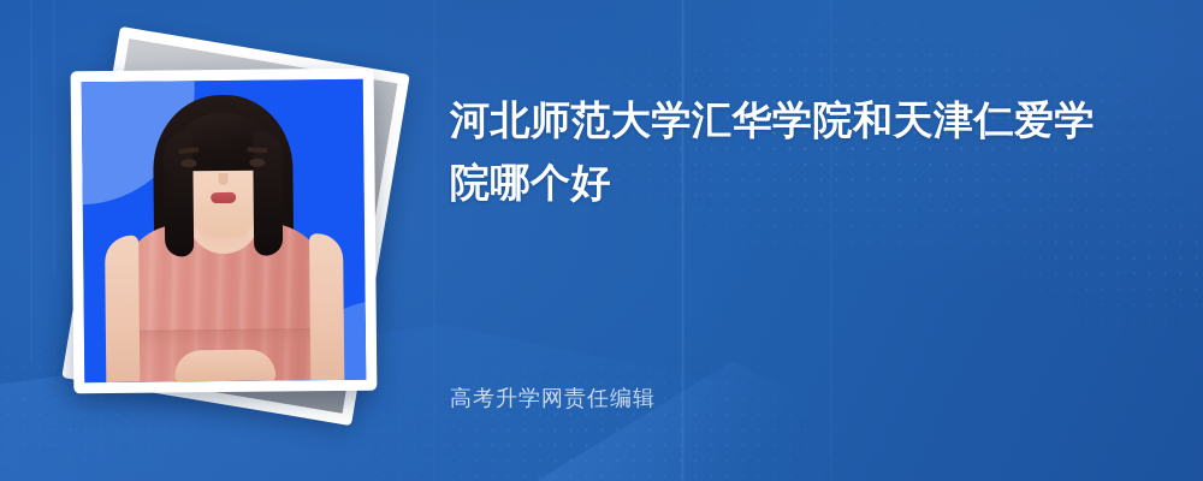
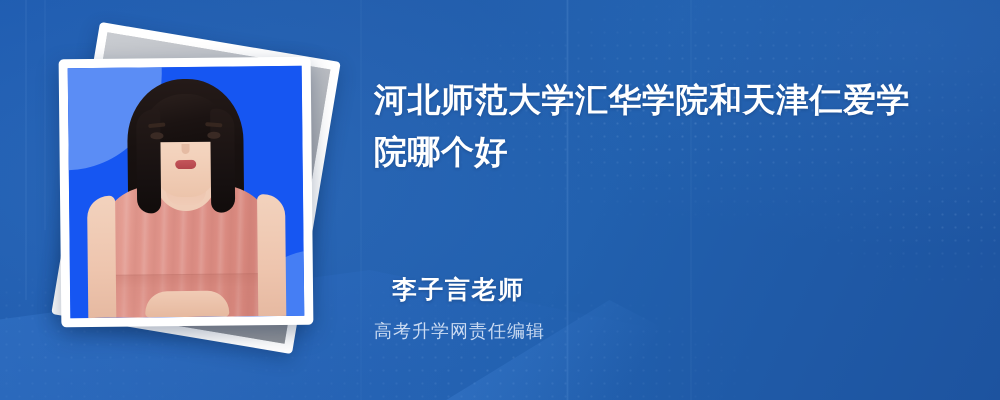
  河北师范大学汇华学院和天津仁爱学院哪个好
+ 李子言老师
  高考升学网责任编辑
